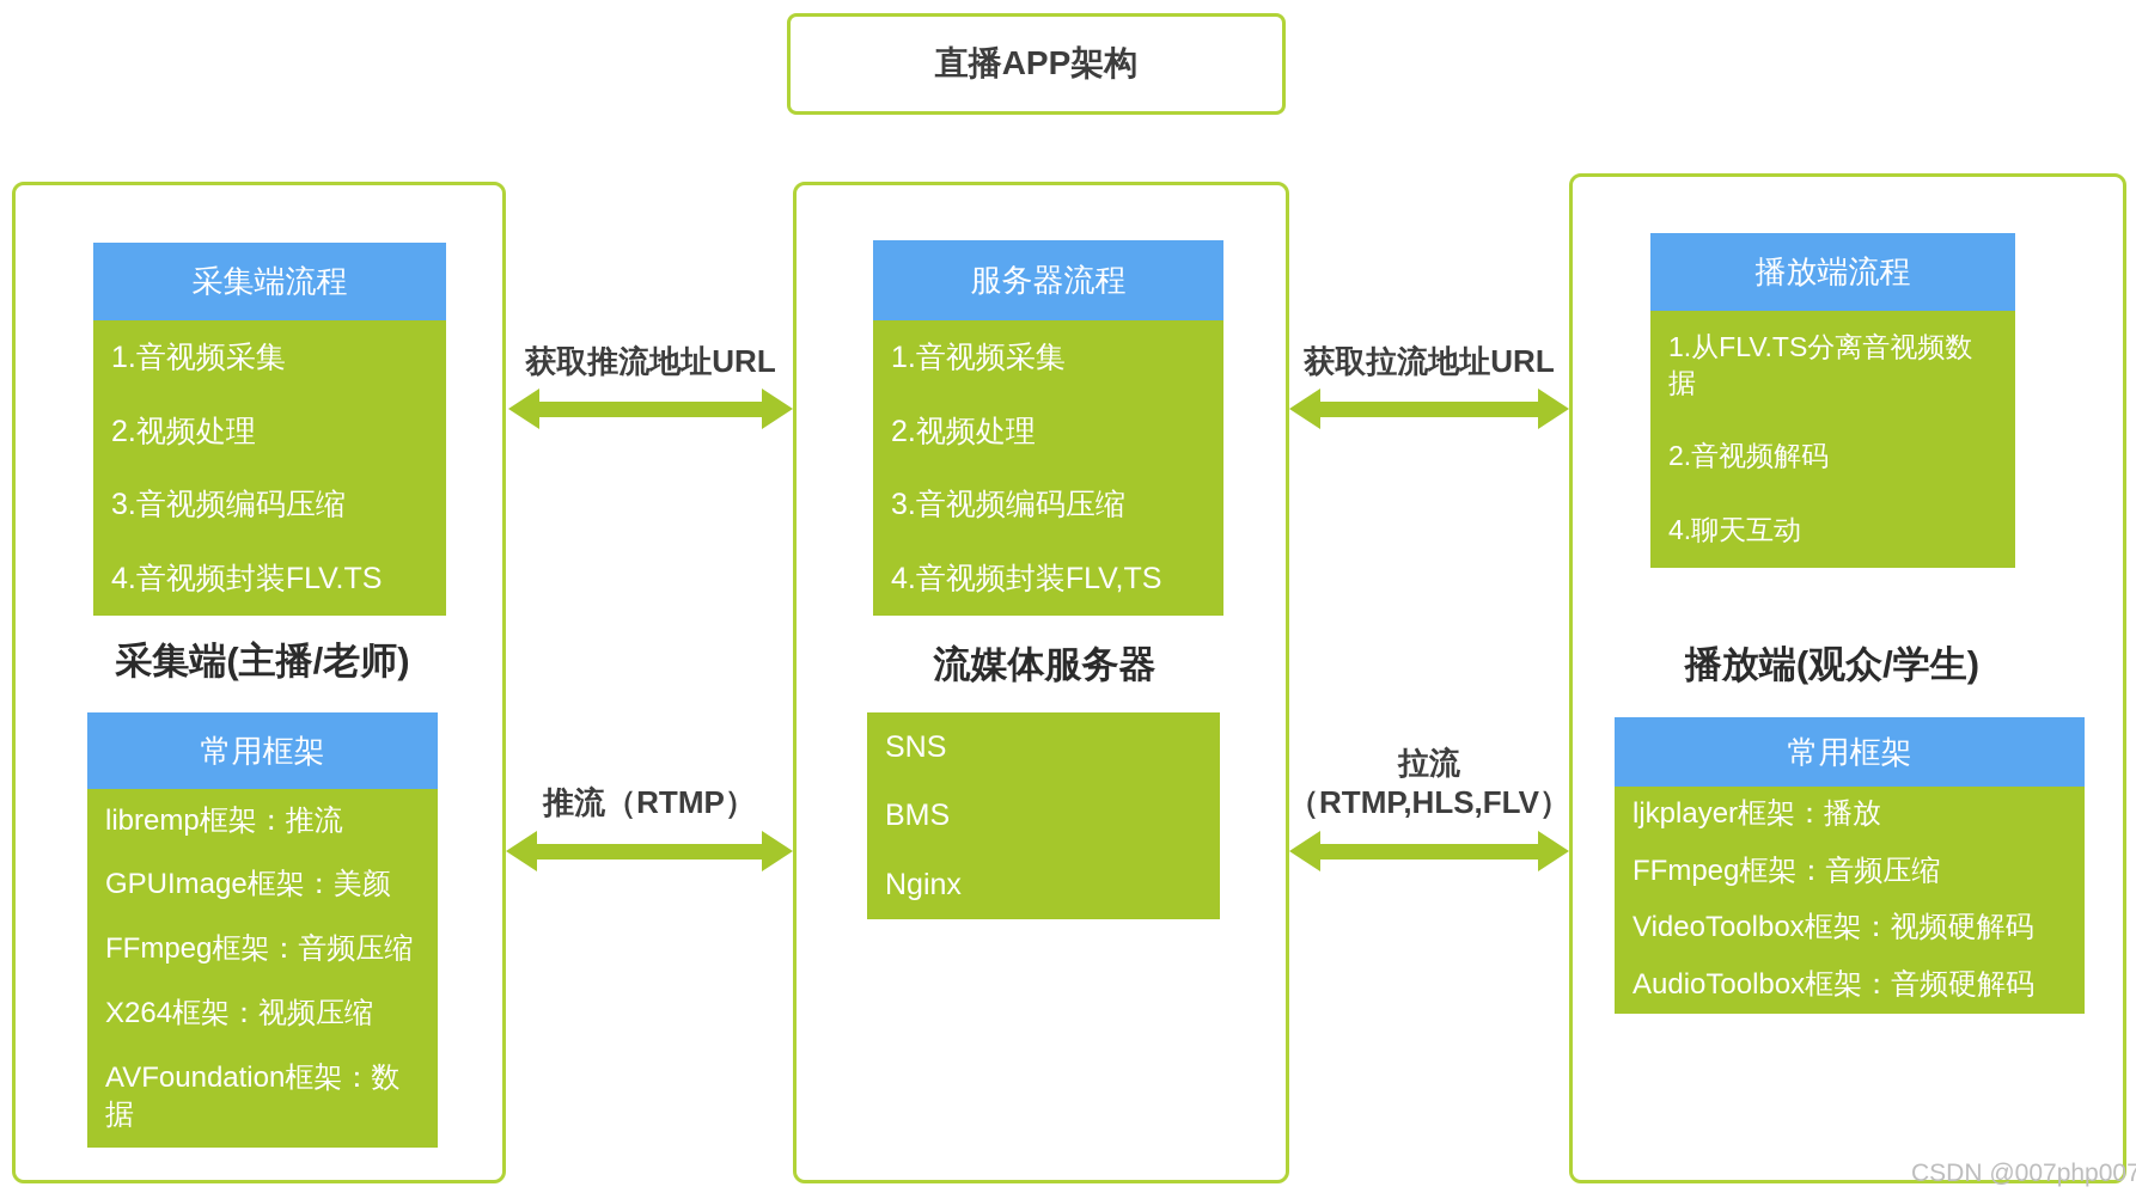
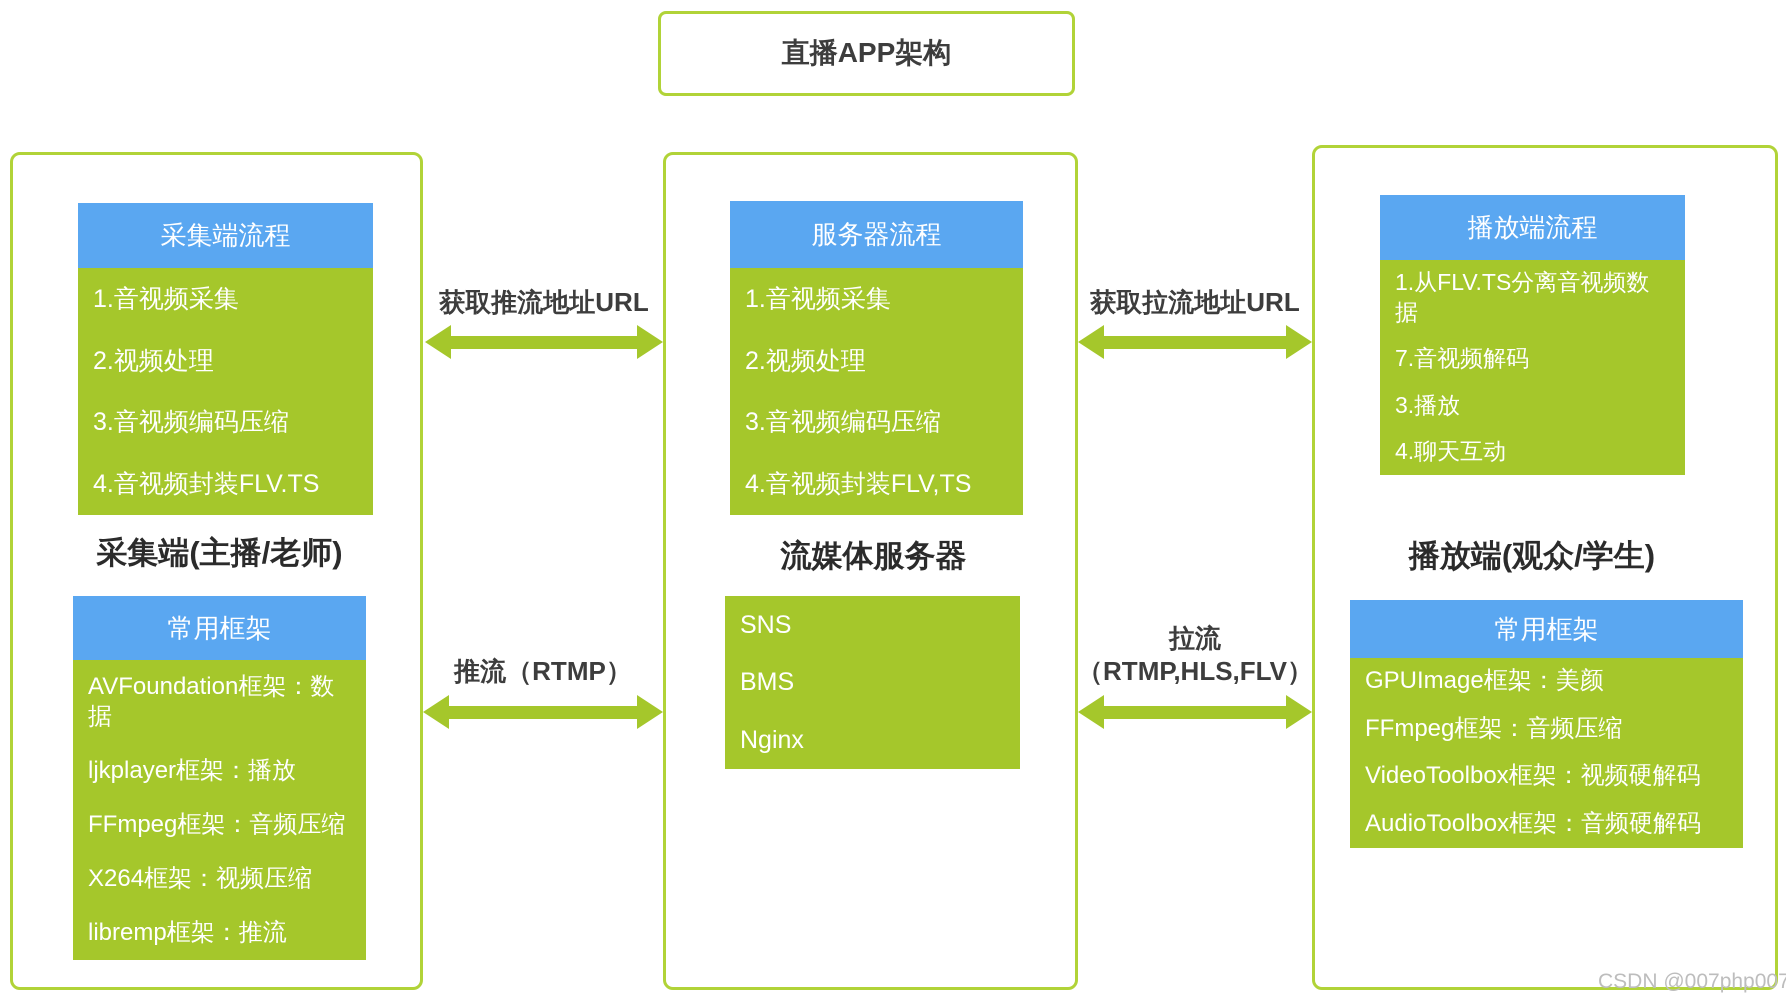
  直播APP架构
  采集端流程
  1.音视频采集
  2.视频处理
  3.音视频编码压缩
  4.音视频封装FLV.TS
  采集端(主播/老师)
  常用框架
- libremp框架：推流
+ AVFoundation框架：数据
- GPUImage框架：美颜
+ ljkplayer框架：播放
  FFmpeg框架：音频压缩
  X264框架：视频压缩
- AVFoundation框架：数据
+ libremp框架：推流
  服务器流程
  1.音视频采集
  2.视频处理
  3.音视频编码压缩
  4.音视频封装FLV,TS
  流媒体服务器
  SNS
  BMS
  Nginx
  播放端流程
  1.从FLV.TS分离音视频数据
- 2.音视频解码
+ 7.音视频解码
+ 3.播放
  4.聊天互动
  播放端(观众/学生)
  常用框架
- ljkplayer框架：播放
+ GPUImage框架：美颜
  FFmpeg框架：音频压缩
  VideoToolbox框架：视频硬解码
  AudioToolbox框架：音频硬解码
  获取推流地址URL
  推流（RTMP）
  获取拉流地址URL
  拉流
  （RTMP,HLS,FLV）
  CSDN @007php007
